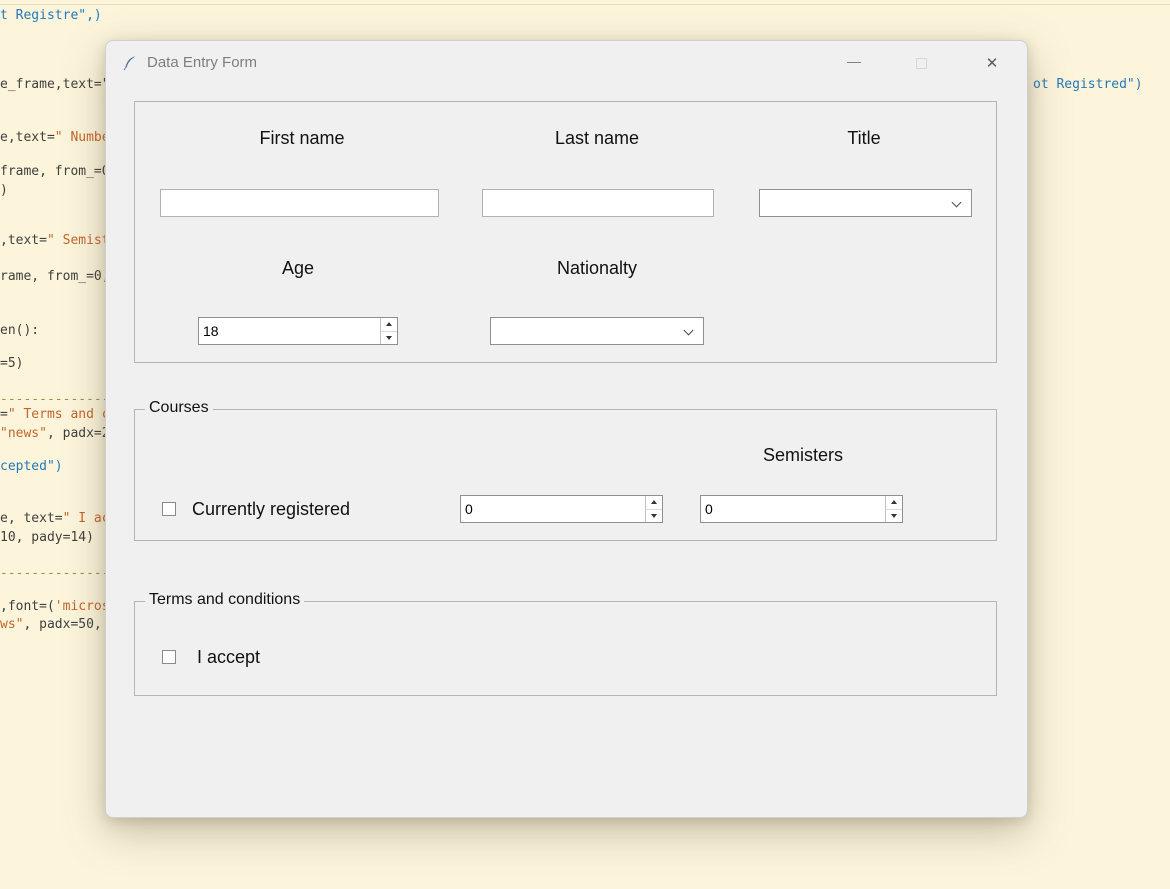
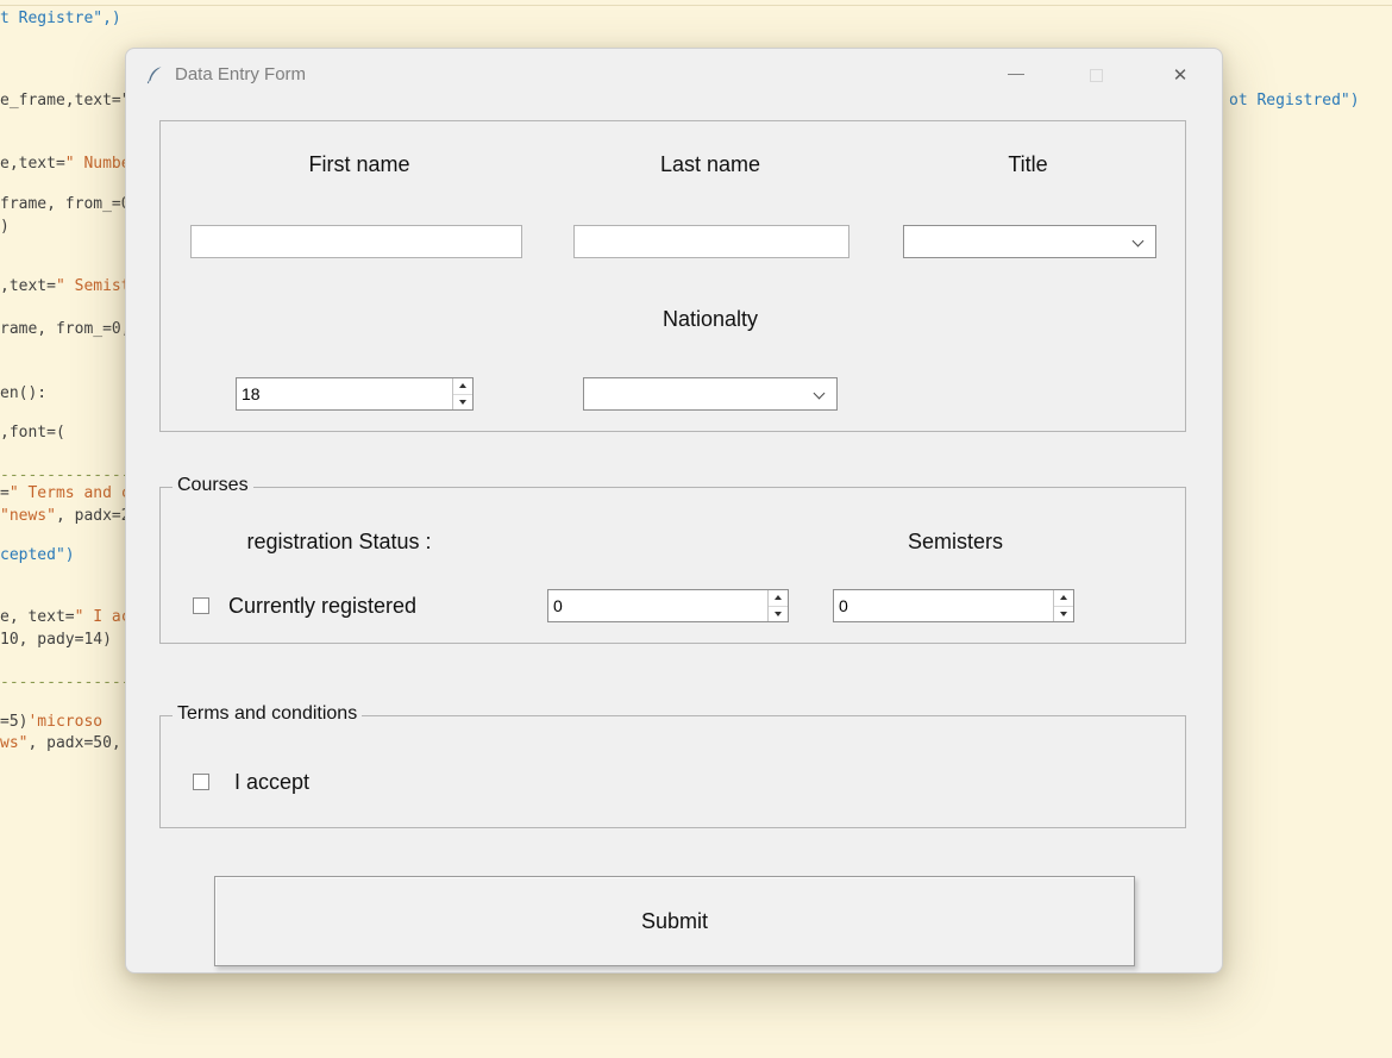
  t Registre",)
  e_frame,text=
  e,text=" Numb
  frame, from_=
  )
  ,text=" Semis
  rame, from_=0
  en():
- =5)
+ ,font=(
  -------------
  =" Terms and
  "news", padx=
  cepted")
  e, text=" I a
  10, pady=14)
  -------------
- ,font=('micro
+ =5)'microso
  ws", padx=50,
  ot Registred")
  Data Entry Form
  —
  ✕
  First name
  Last name
  Title
- Age
  Nationalty
  18
  Courses
+ registration Status :
  Semisters
  Currently registered
  0
  0
  Terms and conditions
  I accept
+ Submit
